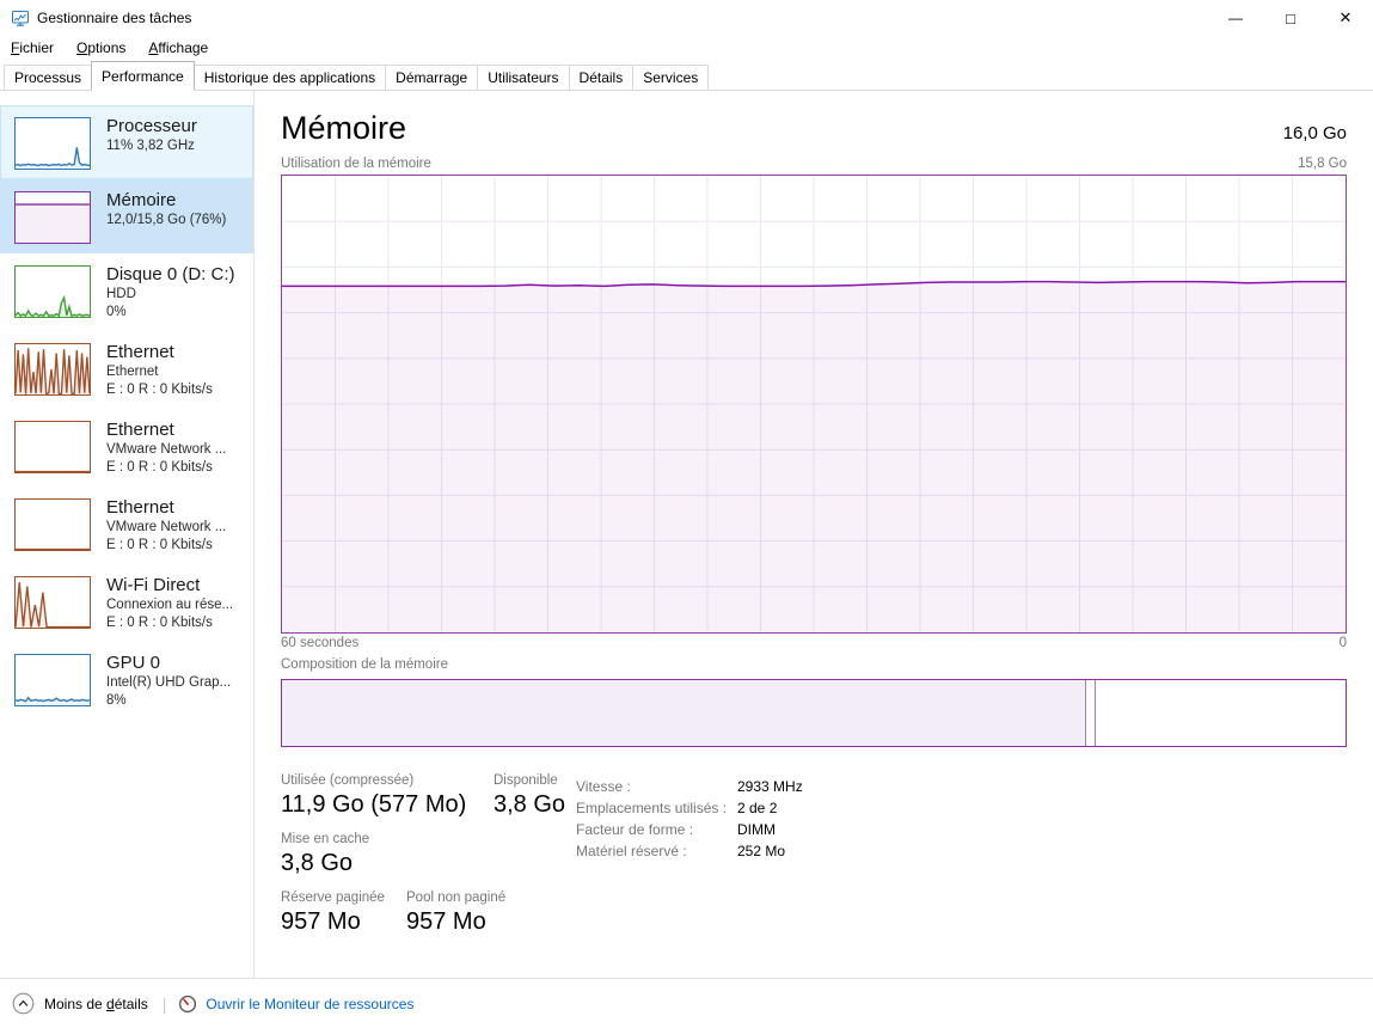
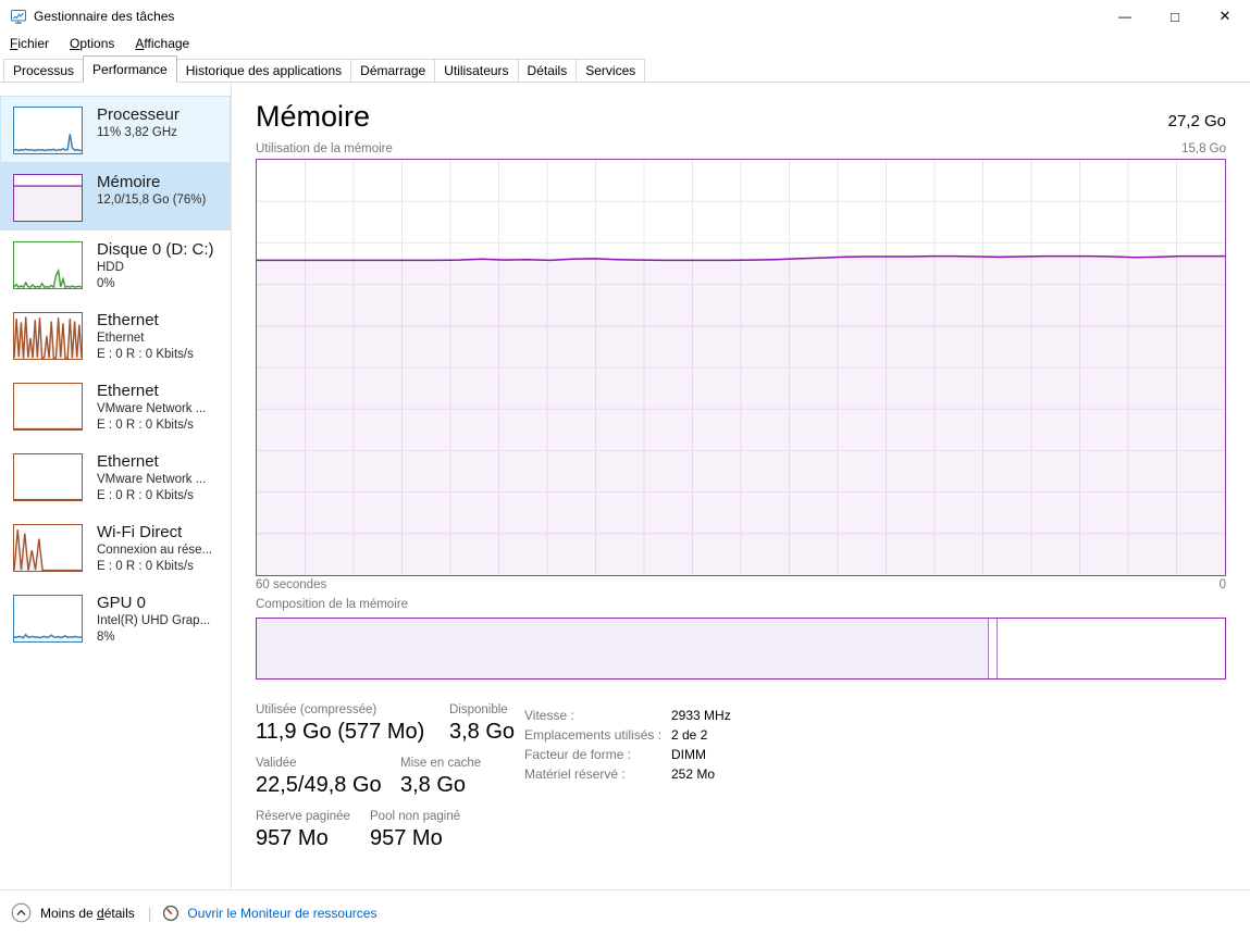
  Gestionnaire des tâches
  —
  □
  ✕
  Fichier
  Options
  Affichage
  Processus
  Performance
  Historique des applications
  Démarrage
  Utilisateurs
  Détails
  Services
  Processeur
  11% 3,82 GHz
  Mémoire
  12,0/15,8 Go (76%)
  Disque 0 (D: C:)
  HDD
  0%
  Ethernet
  Ethernet
  E : 0 R : 0 Kbits/s
  Ethernet
  VMware Network ...
  E : 0 R : 0 Kbits/s
  Ethernet
  VMware Network ...
  E : 0 R : 0 Kbits/s
  Wi-Fi Direct
  Connexion au rése...
  E : 0 R : 0 Kbits/s
  GPU 0
  Intel(R) UHD Grap...
  8%
  Mémoire
- 16,0 Go
+ 27,2 Go
  Utilisation de la mémoire
  15,8 Go
  60 secondes
  0
  Composition de la mémoire
  Utilisée (compressée)
  11,9 Go (577 Mo)
  Disponible
  3,8 Go
+ Validée
+ 22,5/49,8 Go
  Mise en cache
  3,8 Go
  Réserve paginée
  957 Mo
  Pool non paginé
  957 Mo
  Vitesse :
  2933 MHz
  Emplacements utilisés :
  2 de 2
  Facteur de forme :
  DIMM
  Matériel réservé :
  252 Mo
  Moins de détails
  |
  Ouvrir le Moniteur de ressources
